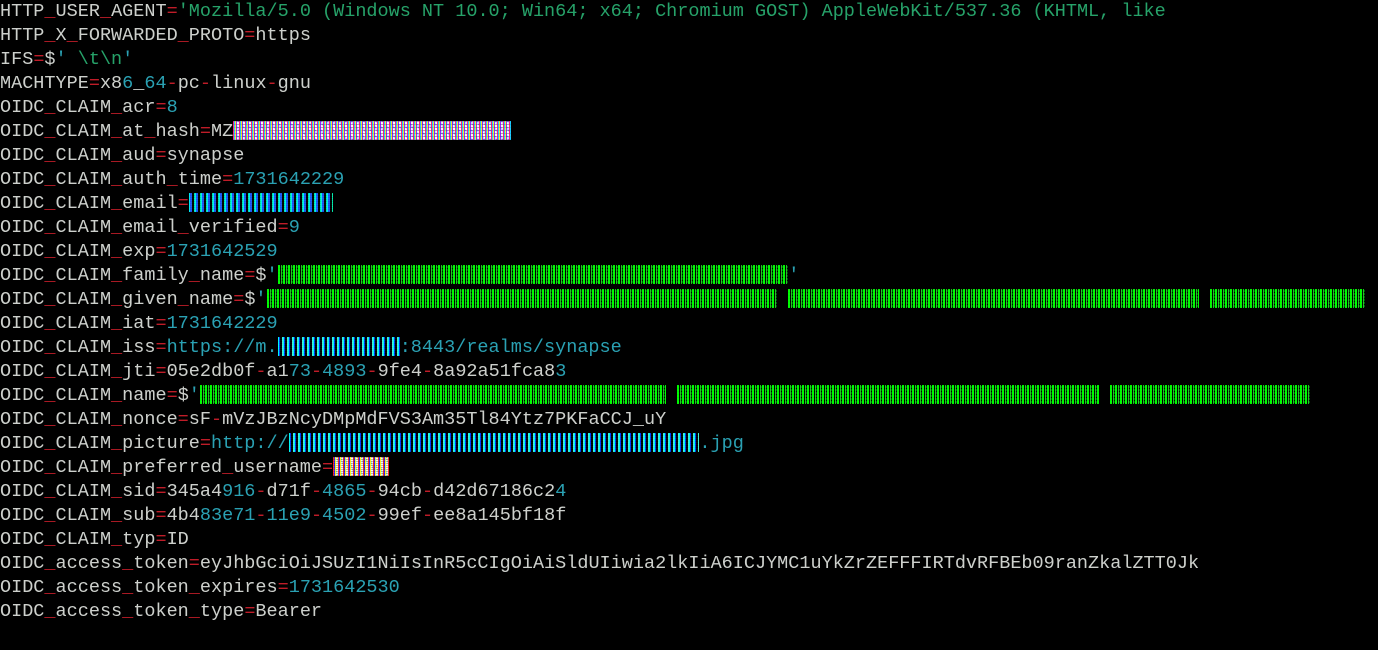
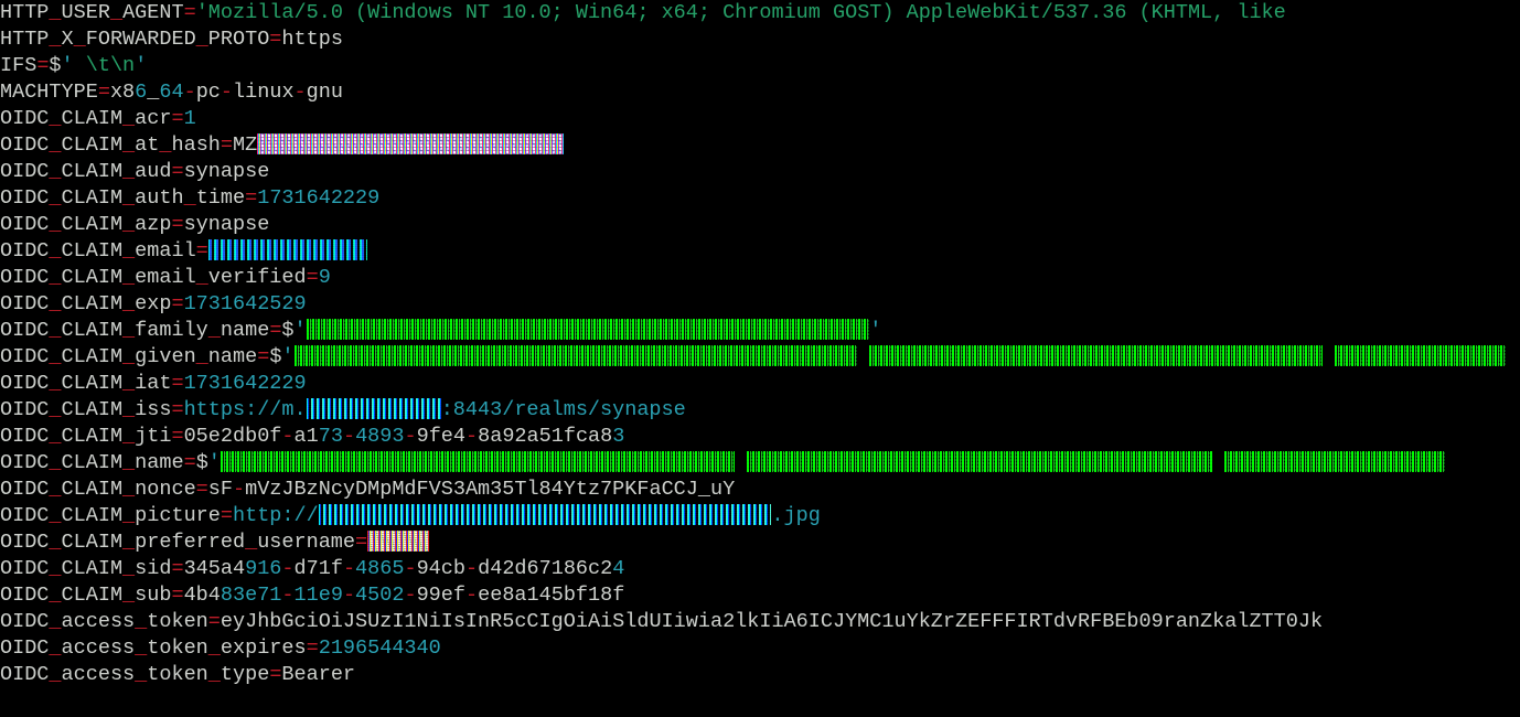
  HTTP_USER_AGENT='Mozilla/5.0 (Windows NT 10.0; Win64; x64; Chromium GOST) AppleWebKit/537.36 (KHTML, like
  HTTP_X_FORWARDED_PROTO=https
  IFS=$' \t\n'
  MACHTYPE=x86_64-pc-linux-gnu
- OIDC_CLAIM_acr=8
+ OIDC_CLAIM_acr=1
  OIDC_CLAIM_at_hash=MZ
  OIDC_CLAIM_aud=synapse
  OIDC_CLAIM_auth_time=1731642229
+ OIDC_CLAIM_azp=synapse
  OIDC_CLAIM_email=
  OIDC_CLAIM_email_verified=9
  OIDC_CLAIM_exp=1731642529
  OIDC_CLAIM_family_name=$' '
  OIDC_CLAIM_given_name=$'
  OIDC_CLAIM_iat=1731642229
  OIDC_CLAIM_iss=https://m. :8443/realms/synapse
  OIDC_CLAIM_jti=05e2db0f-a173-4893-9fe4-8a92a51fca83
  OIDC_CLAIM_name=$'
  OIDC_CLAIM_nonce=sF-mVzJBzNcyDMpMdFVS3Am35Tl84Ytz7PKFaCCJ_uY
  OIDC_CLAIM_picture=http:// .jpg
  OIDC_CLAIM_preferred_username=
  OIDC_CLAIM_sid=345a4916-d71f-4865-94cb-d42d67186c24
  OIDC_CLAIM_sub=4b483e71-11e9-4502-99ef-ee8a145bf18f
- OIDC_CLAIM_typ=ID
  OIDC_access_token=eyJhbGciOiJSUzI1NiIsInR5cCIgOiAiSldUIiwia2lkIiA6ICJYMC1uYkZrZEFFFIRTdvRFBEb09ranZkalZTT0Jk
- OIDC_access_token_expires=1731642530
+ OIDC_access_token_expires=2196544340
  OIDC_access_token_type=Bearer
